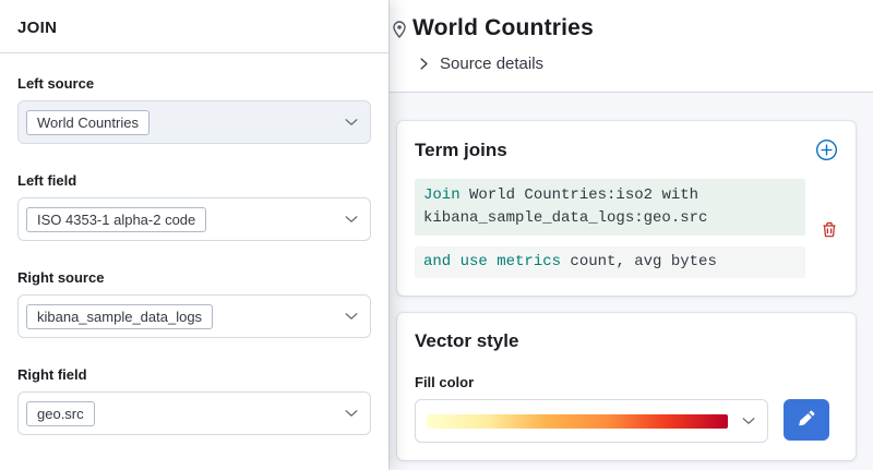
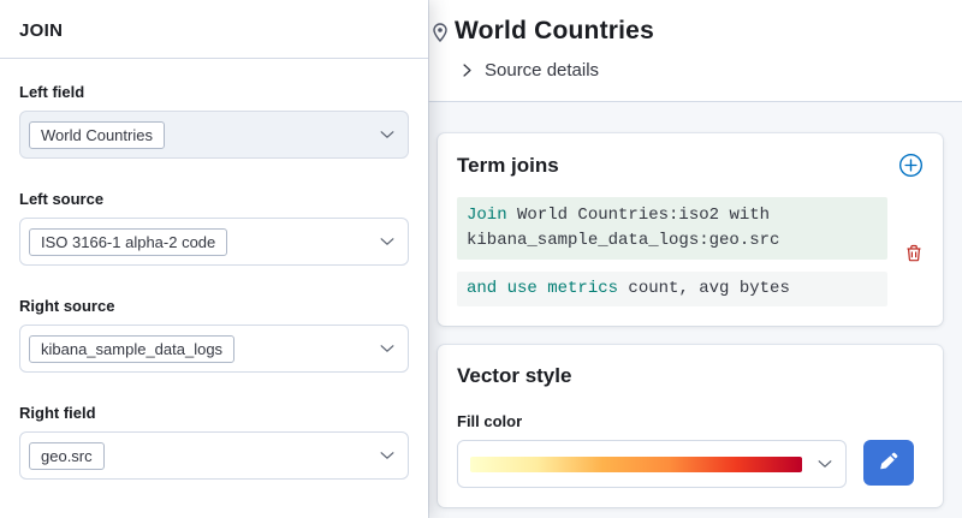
  World Countries
  Source details
  Term joins
  Join World Countries:iso2 with kibana_sample_data_logs:geo.src
  and use metrics count, avg bytes
  Vector style
  Fill color
  JOIN
- Left source
+ Left field
  World Countries
- Left field
+ Left source
- ISO 4353-1 alpha-2 code
+ ISO 3166-1 alpha-2 code
  Right source
  kibana_sample_data_logs
  Right field
  geo.src
